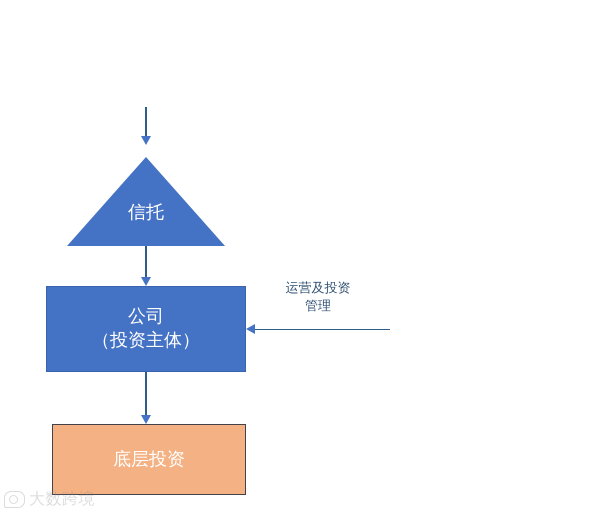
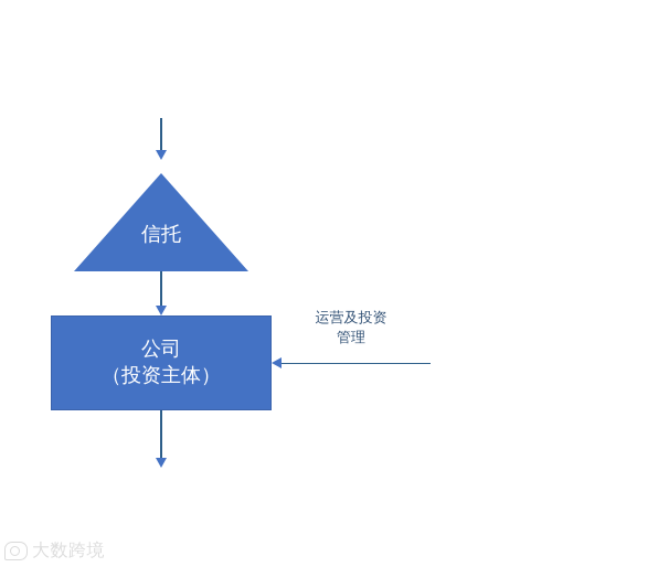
  信托
  公司
  （投资主体）
- 底层投资
  运营及投资
  管理
  大数跨境
